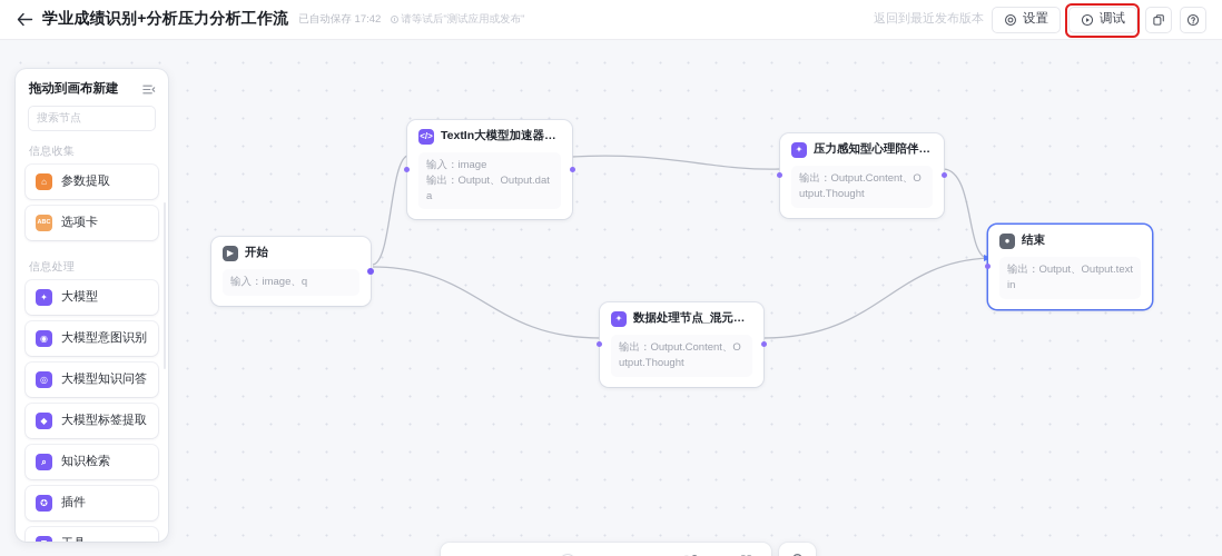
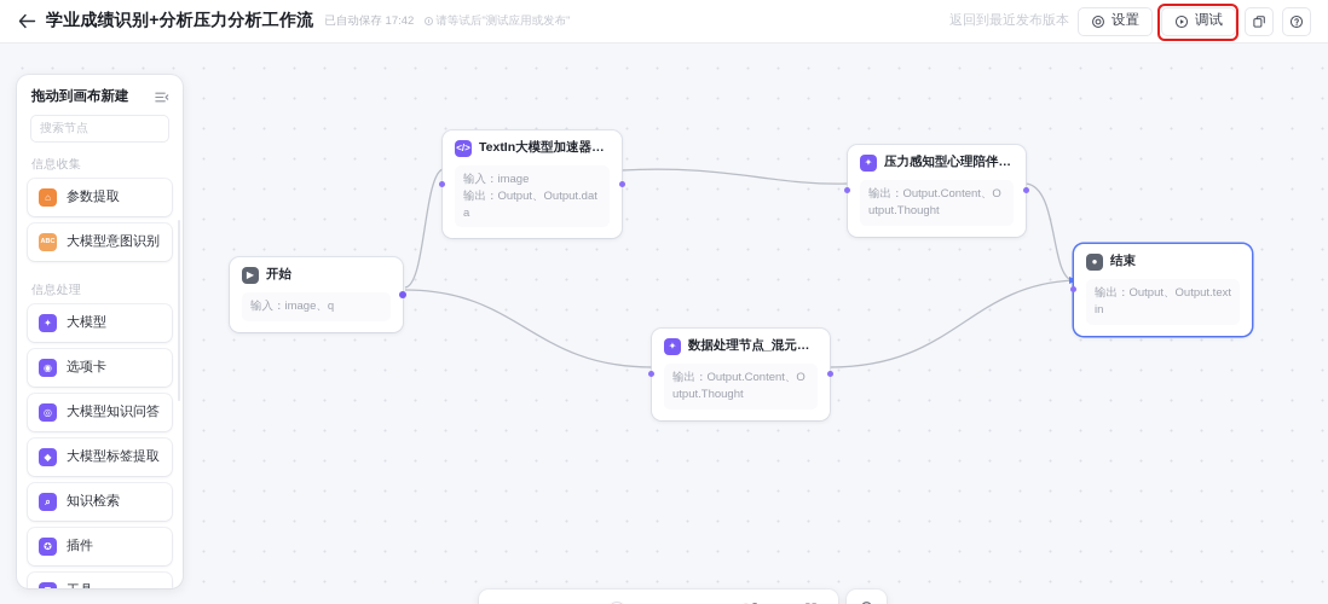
  学业成绩识别+分析压力分析工作流
  已自动保存 17:42
  请等试后"测试应用或发布"
  返回到最近发布版本
  设置
  调试
  ▶
  开始
  输入：image、q
  </>
  TextIn大模型加速器代
  输入：image
  输出：Output、Output.data
  ✦
  数据处理节点_混元大..
  输出：Output.Content、Output.Thought
  ✦
  压力感知型心理陪伴节.
  输出：Output.Content、Output.Thought
  ●
  结束
  输出：Output、Output.textin
  拖动到画布新建
  搜索节点
  信息收集
  ⌂
  参数提取
- 选项卡
+ 大模型意图识别
  信息处理
  ✦
  大模型
  ◉
- 大模型意图识别
+ 选项卡
  ◎
  大模型知识问答
  ◆
  大模型标签提取
  ⌕
  知识检索
  ✪
  插件
